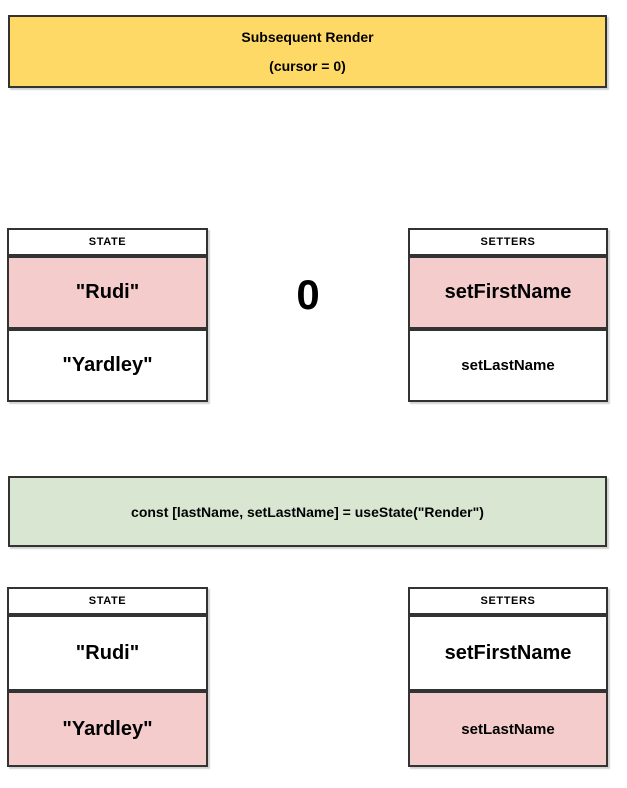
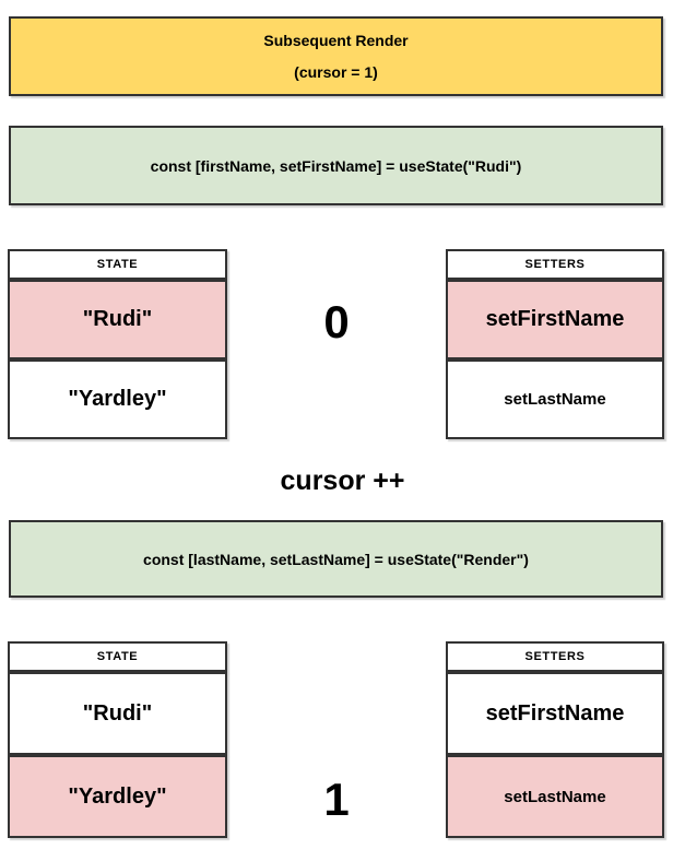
  Subsequent Render
- (cursor = 0)
+ (cursor = 1)
+ const [firstName, setFirstName] = useState("Rudi")
  STATE
  "Rudi"
  "Yardley"
  0
  SETTERS
  setFirstName
  setLastName
+ cursor ++
  const [lastName, setLastName] = useState("Render")
  STATE
  "Rudi"
  "Yardley"
+ 1
  SETTERS
  setFirstName
  setLastName
